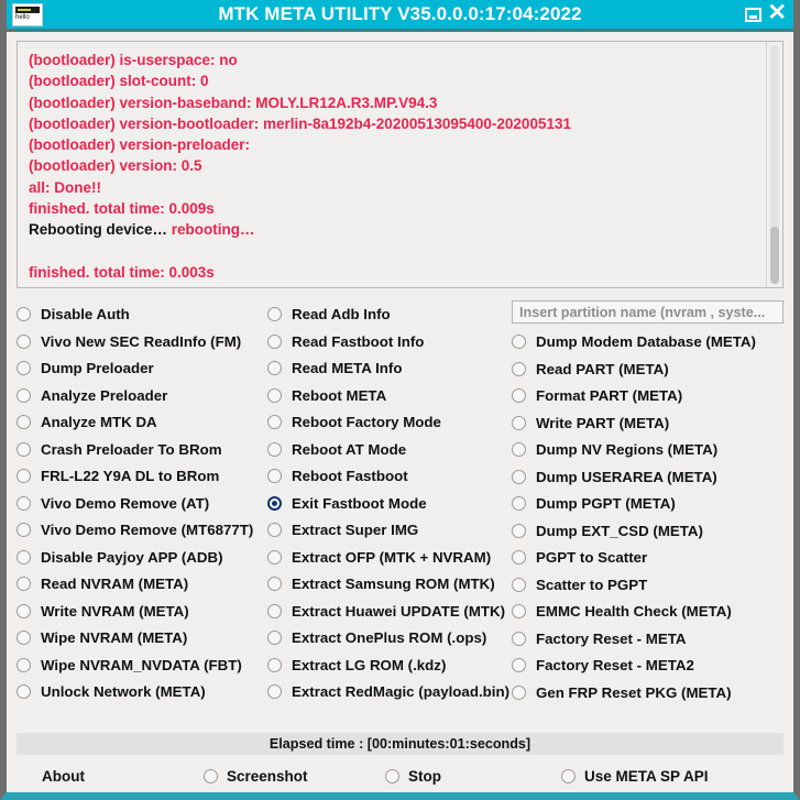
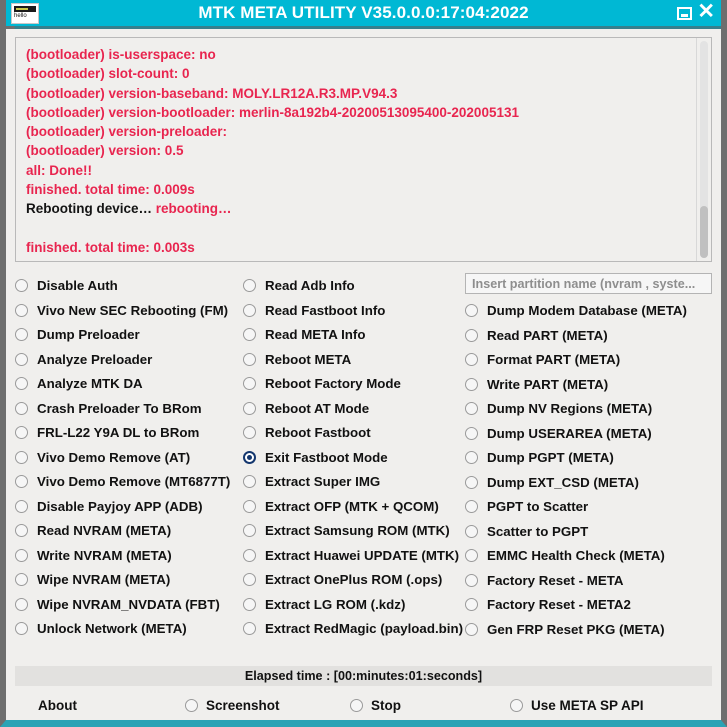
  MTK META UTILITY V35.0.0.0:17:04:2022
  ✕
  (bootloader) is-userspace: no
  (bootloader) slot-count: 0
  (bootloader) version-baseband: MOLY.LR12A.R3.MP.V94.3
  (bootloader) version-bootloader: merlin-8a192b4-20200513095400-202005131
  (bootloader) version-preloader:
  (bootloader) version: 0.5
  all: Done!!
  finished. total time: 0.009s
  Rebooting device… rebooting…
  finished. total time: 0.003s
  Disable Auth
- Vivo New SEC ReadInfo (FM)
+ Vivo New SEC Rebooting (FM)
  Dump Preloader
  Analyze Preloader
  Analyze MTK DA
  Crash Preloader To BRom
  FRL-L22 Y9A DL to BRom
  Vivo Demo Remove (AT)
  Vivo Demo Remove (MT6877T)
  Disable Payjoy APP (ADB)
  Read NVRAM (META)
  Write NVRAM (META)
  Wipe NVRAM (META)
  Wipe NVRAM_NVDATA (FBT)
  Unlock Network (META)
  Read Adb Info
  Read Fastboot Info
  Read META Info
  Reboot META
  Reboot Factory Mode
  Reboot AT Mode
  Reboot Fastboot
  Exit Fastboot Mode
  Extract Super IMG
- Extract OFP (MTK + NVRAM)
+ Extract OFP (MTK + QCOM)
  Extract Samsung ROM (MTK)
  Extract Huawei UPDATE (MTK)
  Extract OnePlus ROM (.ops)
  Extract LG ROM (.kdz)
  Extract RedMagic (payload.bin)
  Insert partition name (nvram , syste...
  Dump Modem Database (META)
  Read PART (META)
  Format PART (META)
  Write PART (META)
  Dump NV Regions (META)
  Dump USERAREA (META)
  Dump PGPT (META)
  Dump EXT_CSD (META)
  PGPT to Scatter
  Scatter to PGPT
  EMMC Health Check (META)
  Factory Reset - META
  Factory Reset - META2
  Gen FRP Reset PKG (META)
  Elapsed time : [00:minutes:01:seconds]
  About
  Screenshot
  Stop
  Use META SP API
